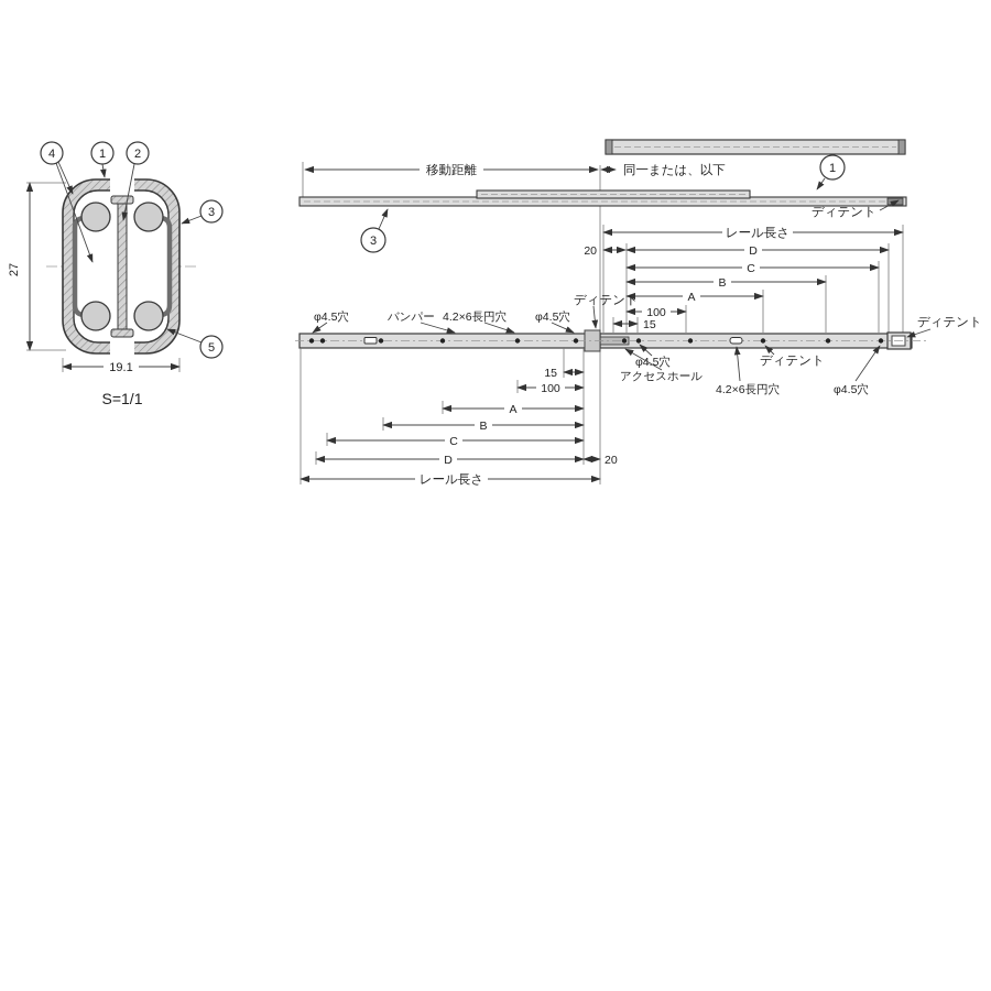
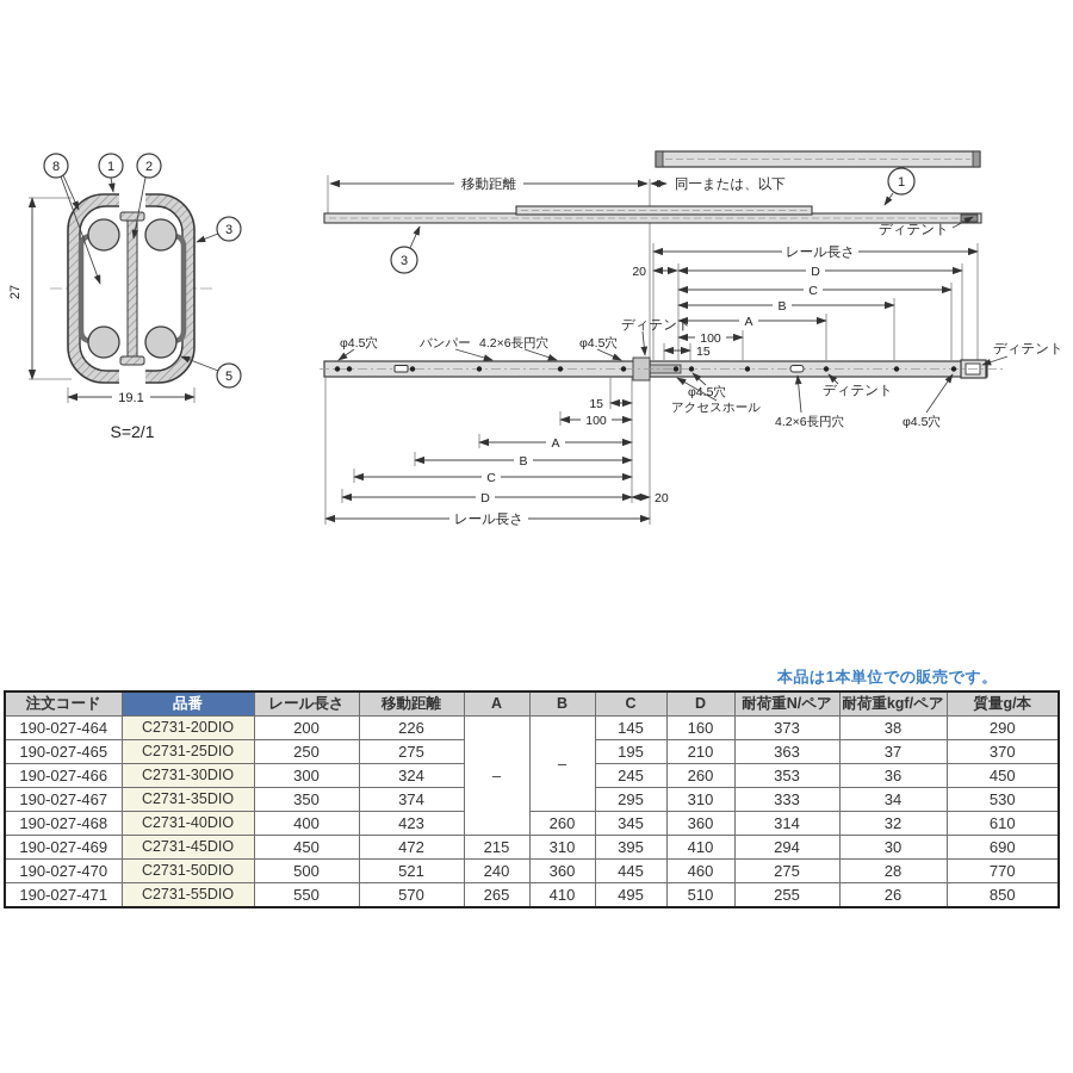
  19.1
- S=1/1
+ S=2/1
- 4
+ 8
  1
  2
  3
  5
  移動距離
  3
  同一または、以下
  1
  ディテント
  レール長さ
  20
  D
  C
  B
  A
  100
  15
  φ4.5穴
  アクセスホール
  4.2×6長円穴
  φ4.5穴
  ディテント
  ディテント
  φ4.5穴
  バンパー
  4.2×6長円穴
  φ4.5穴
  ディテント
  15
  100
  A
  B
  C
  D
  20
  レール長さ
+ 本品は1本単位での販売です。
+ 注文コード	品番	レール長さ	移動距離	A	B	C	D	耐荷重N/ペア	耐荷重kgf/ペア	質量g/本
+ 190-027-464	C2731-20DIO	200	226	–	–	145	160	373	38	290
+ 190-027-465	C2731-25DIO	250	275	195	210	363	37	370
+ 190-027-466	C2731-30DIO	300	324	245	260	353	36	450
+ 190-027-467	C2731-35DIO	350	374	295	310	333	34	530
+ 190-027-468	C2731-40DIO	400	423	260	345	360	314	32	610
+ 190-027-469	C2731-45DIO	450	472	215	310	395	410	294	30	690
+ 190-027-470	C2731-50DIO	500	521	240	360	445	460	275	28	770
+ 190-027-471	C2731-55DIO	550	570	265	410	495	510	255	26	850
